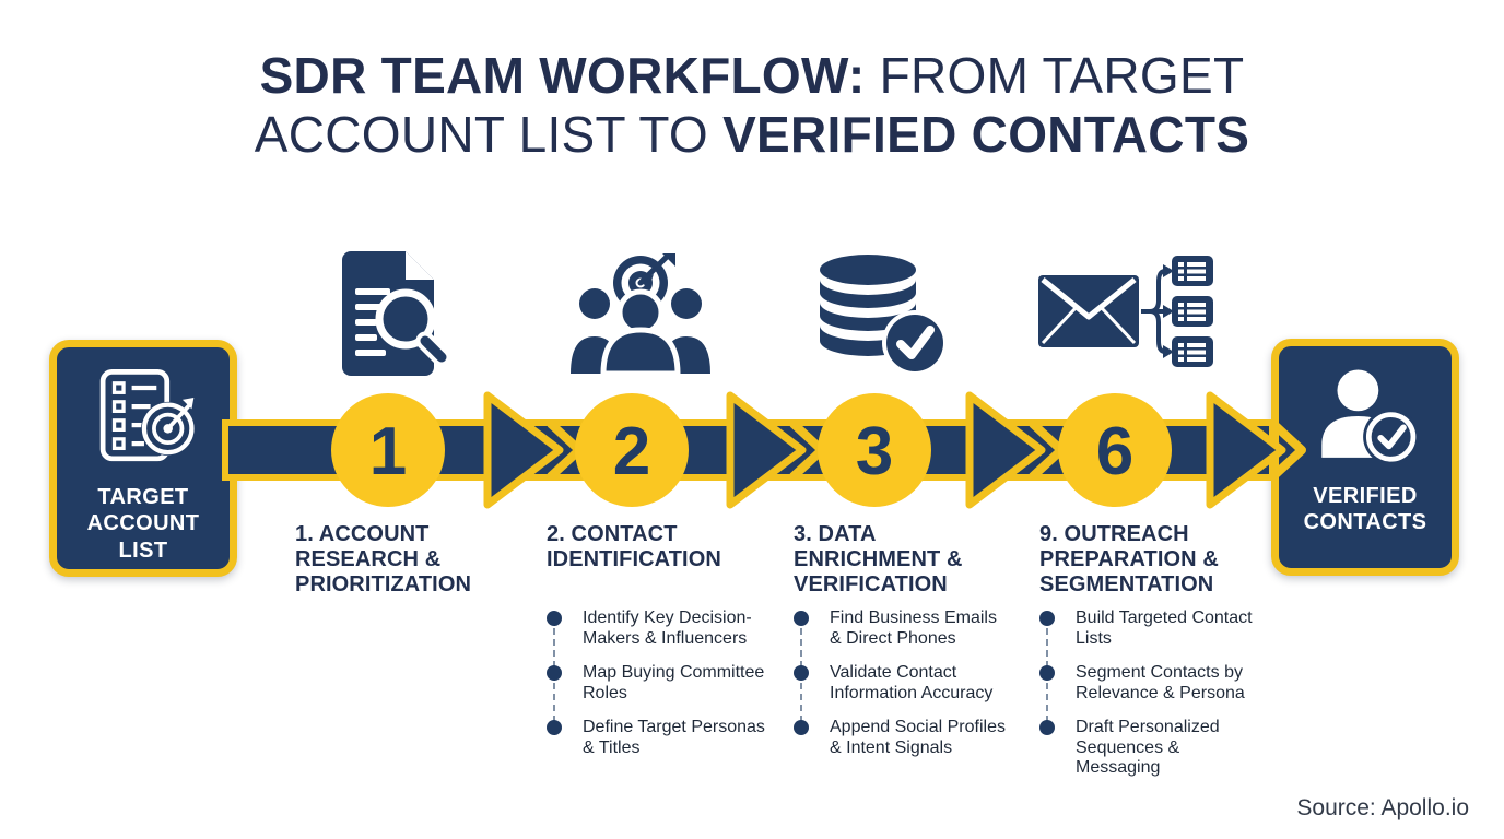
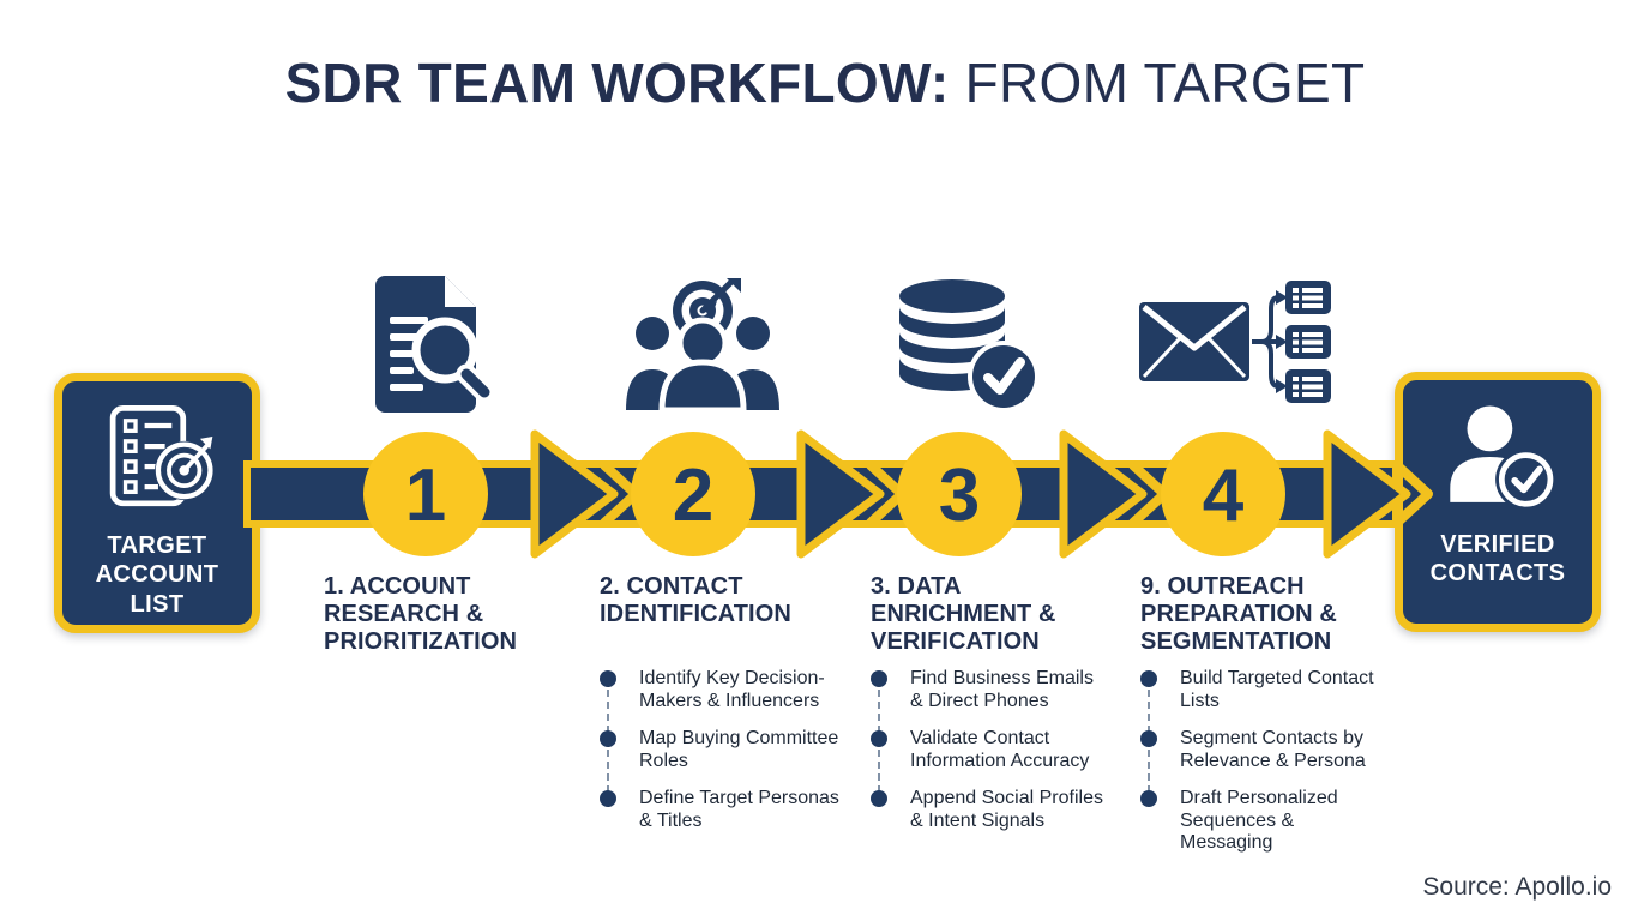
  SDR TEAM WORKFLOW: FROM TARGET
- ACCOUNT LIST TO VERIFIED CONTACTS
  TARGET ACCOUNT LIST
  VERIFIED CONTACTS
  1
  2
  3
- 6
+ 4
  1. ACCOUNT RESEARCH & PRIORITIZATION
  2. CONTACT IDENTIFICATION
  Identify Key Decision-Makers & Influencers
  Map Buying Committee Roles
  Define Target Personas & Titles
  3. DATA ENRICHMENT & VERIFICATION
  Find Business Emails & Direct Phones
  Validate Contact Information Accuracy
  Append Social Profiles & Intent Signals
  9. OUTREACH PREPARATION & SEGMENTATION
  Build Targeted Contact Lists
  Segment Contacts by Relevance & Persona
  Draft Personalized Sequences & Messaging
  Source: Apollo.io
